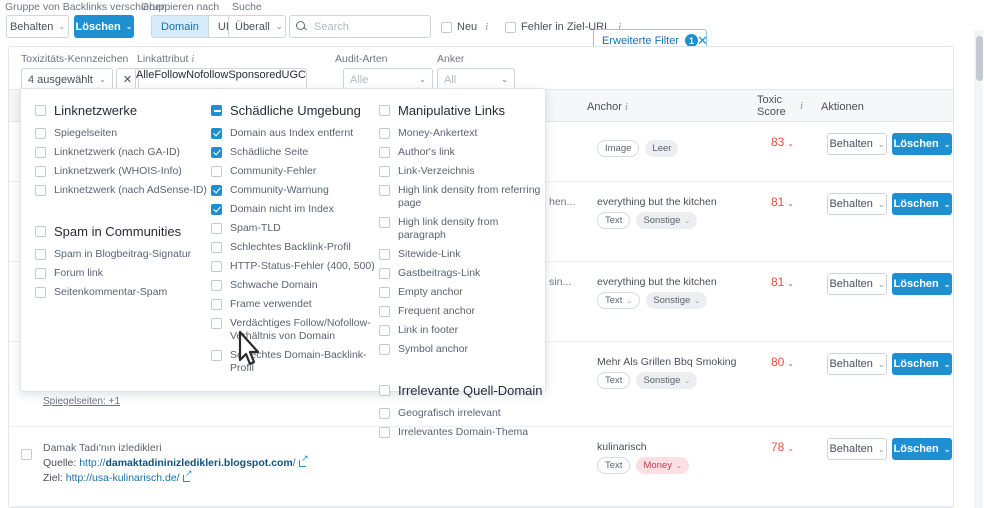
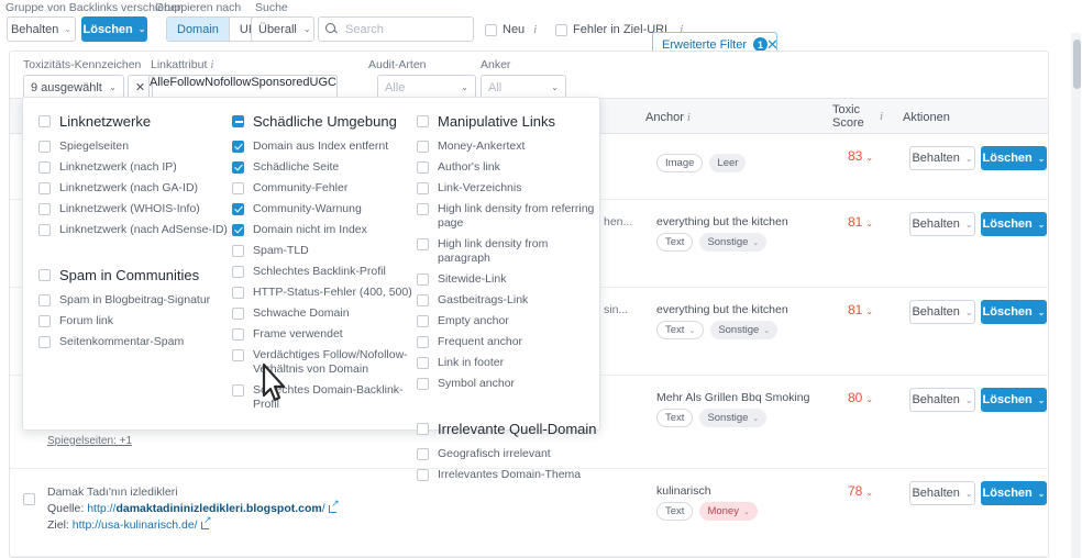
  Gruppe von Backlinks verschieben
  Gruppieren nach
  Suche
  Behalten
  ⌄
  Löschen
  ⌄
  Domain
  Überall
  ⌄
  Search
  Neu
  i
  Fehler in Ziel-URL
  i
  Erweiterte Filter
  1
  ✕
  Toxizitäts-Kennzeichen
  Linkattribut i
  Audit-Arten
  Anker
- 4 ausgewählt
+ 9 ausgewählt
  ⌄
  ✕
  Alle
  Follow
  Nofollow
  Sponsored
  UGC
  Alle
  ⌄
  All
  ⌄
  Anchor i
  Toxic
  Score
  i
  Aktionen
  Image
  Leer
  83 ⌄
  Behalten
  ⌄
  Löschen
  ⌄
  hen...
  everything but the kitchen
  Text
  Sonstige
  81 ⌄
  Behalten
  ⌄
  Löschen
  ⌄
  sin...
  everything but the kitchen
  Text
  Sonstige
  81 ⌄
  Behalten
  ⌄
  Löschen
  ⌄
  Spiegelseiten: +1
  Mehr Als Grillen Bbq Smoking
  Text
  Sonstige
  80 ⌄
  Behalten
  ⌄
  Löschen
  ⌄
  Damak Tadı'nın izledikleri
  Quelle: http://damaktadininizledikleri.blogspot.com/
  Ziel: http://usa-kulinarisch.de/
  kulinarisch
  Text
  Money
  78 ⌄
  Behalten
  ⌄
  Löschen
  ⌄
  Linknetzwerke
  Spiegelseiten
+ Linknetzwerk (nach IP)
  Linknetzwerk (nach GA-ID)
  Linknetzwerk (WHOIS-Info)
  Linknetzwerk (nach AdSense-ID)
  Spam in Communities
  Spam in Blogbeitrag-Signatur
  Forum link
  Seitenkommentar-Spam
  Schädliche Umgebung
  Domain aus Index entfernt
  Schädliche Seite
  Community-Fehler
  Community-Warnung
  Domain nicht im Index
  Spam-TLD
  Schlechtes Backlink-Profil
  HTTP-Status-Fehler (400, 500)
  Schwache Domain
  Frame verwendet
  Verdächtiges Follow/Nofollow-Vhältnis von Domain
  Sechtes Domain-Backlink-Profil
  Manipulative Links
  Money-Ankertext
  Author's link
  Link-Verzeichnis
  High link density from referring page
  High link density from paragraph
  Sitewide-Link
  Gastbeitrags-Link
  Empty anchor
  Frequent anchor
  Link in footer
  Symbol anchor
  Irrelevante Quell-Domain
  Geografisch irrelevant
  Irrelevantes Domain-Thema
